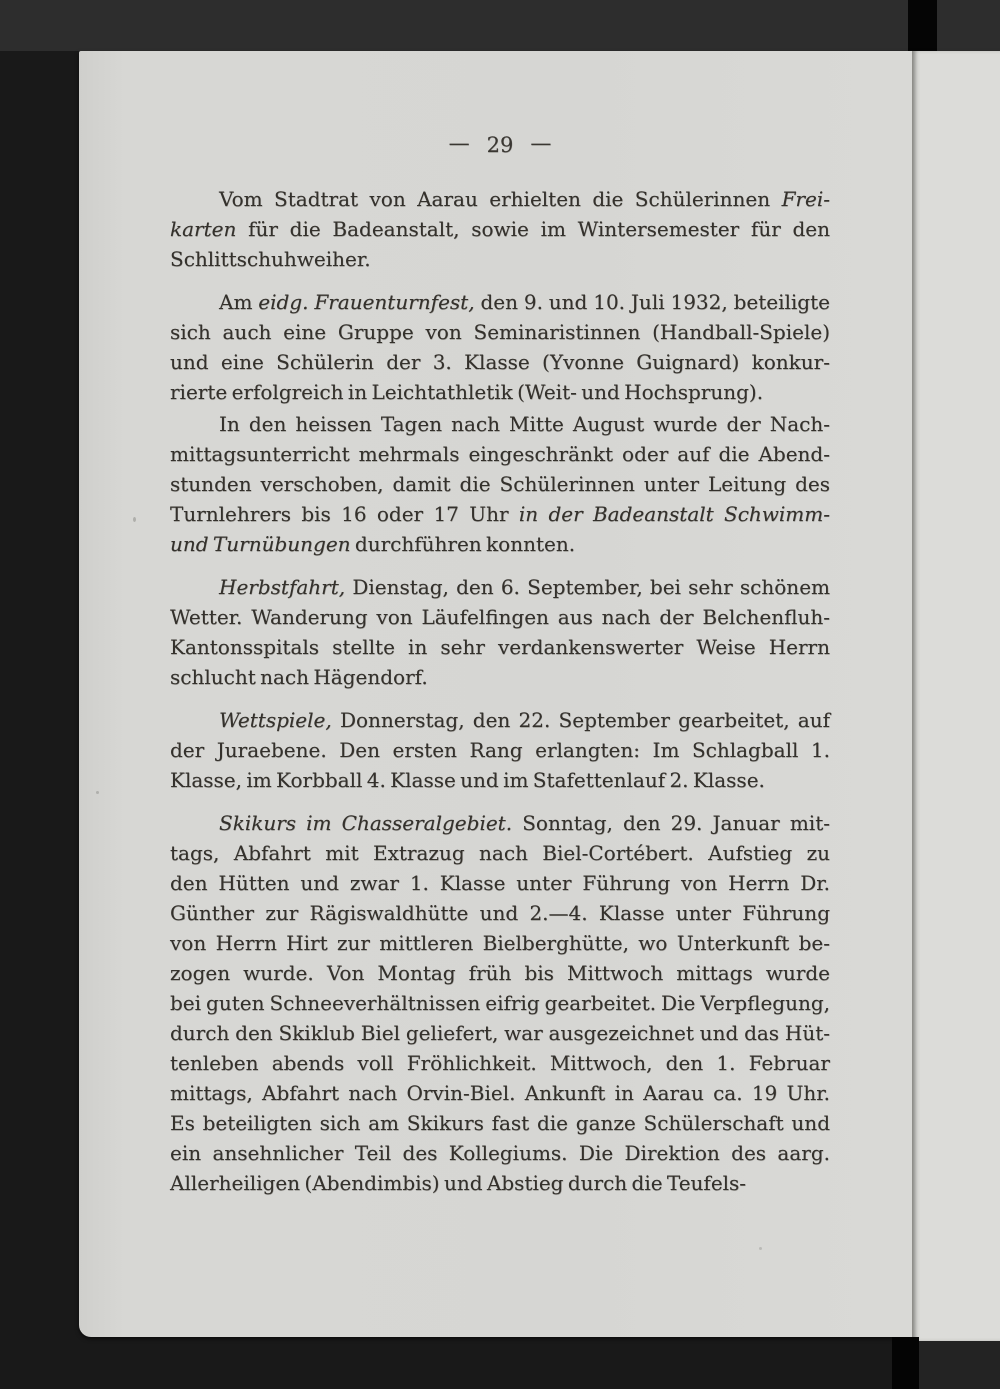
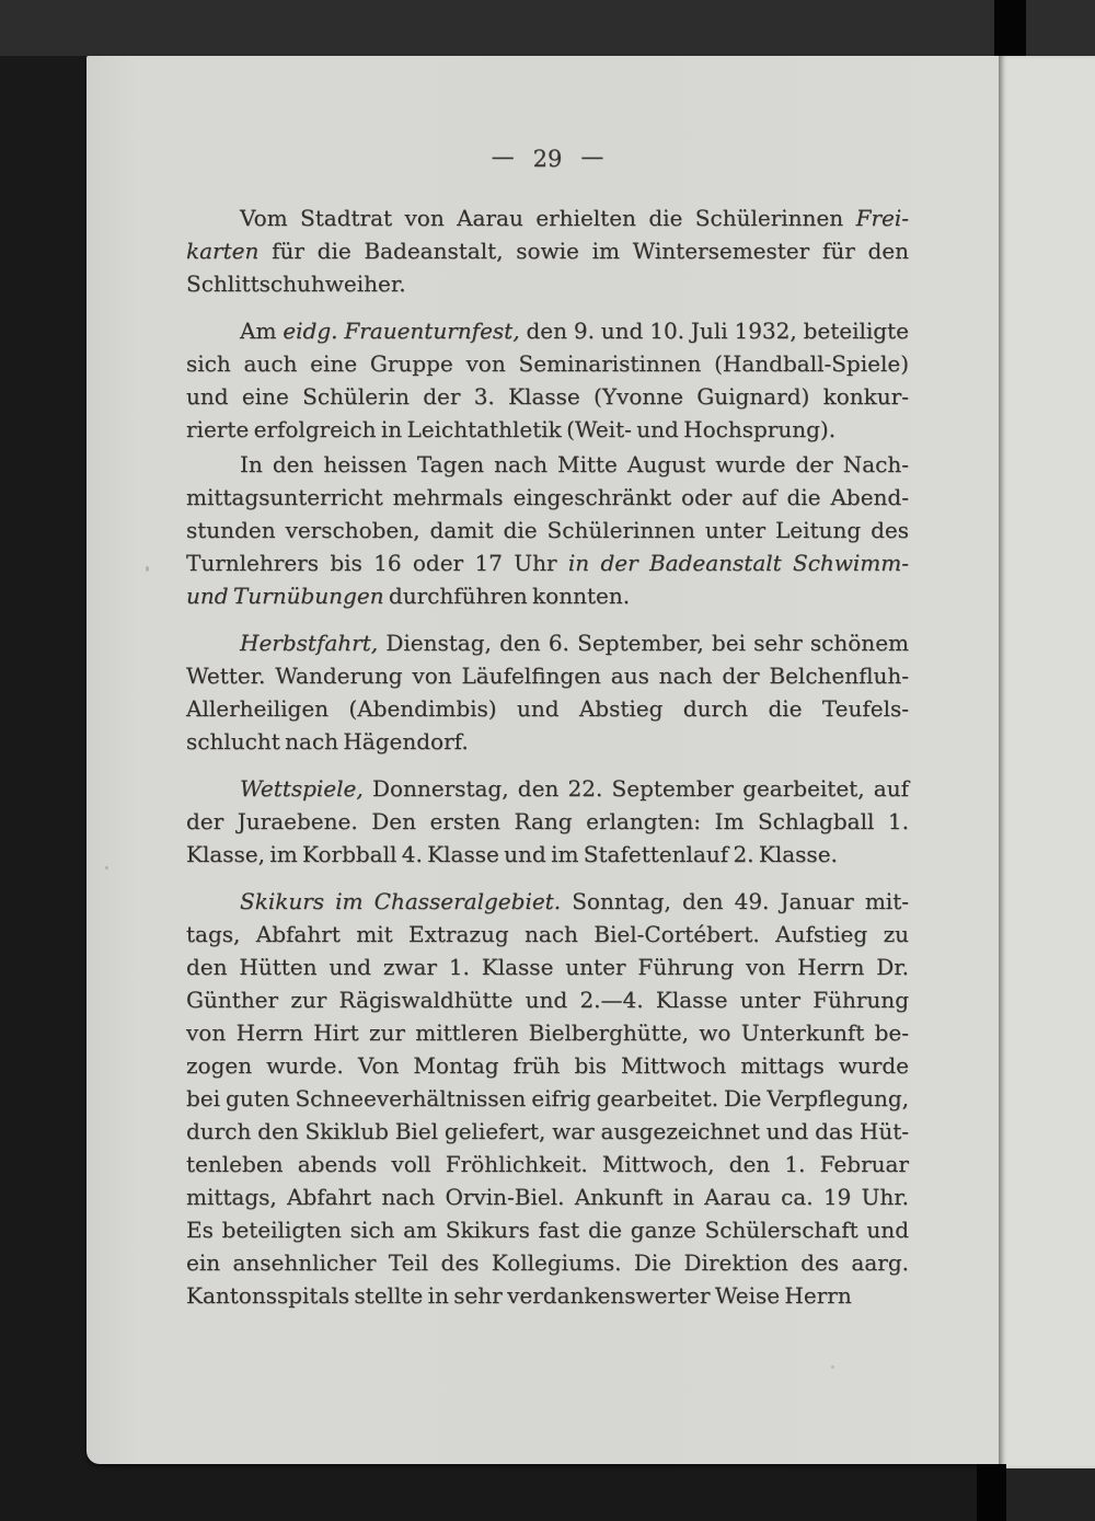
  — 29 —
  Vom Stadtrat von Aarau erhielten die Schülerinnen Frei-
  karten für die Badeanstalt, sowie im Wintersemester für den
  Schlittschuhweiher.
  Am eidg. Frauenturnfest, den 9. und 10. Juli 1932, beteiligte
  sich auch eine Gruppe von Seminaristinnen (Handball-Spiele)
  und eine Schülerin der 3. Klasse (Yvonne Guignard) konkur-
  rierte erfolgreich in Leichtathletik (Weit- und Hochsprung).
  In den heissen Tagen nach Mitte August wurde der Nach-
  mittagsunterricht mehrmals eingeschränkt oder auf die Abend-
  stunden verschoben, damit die Schülerinnen unter Leitung des
  Turnlehrers bis 16 oder 17 Uhr in der Badeanstalt Schwimm-
  und Turnübungen durchführen konnten.
  Herbstfahrt, Dienstag, den 6. September, bei sehr schönem
  Wetter. Wanderung von Läufelfingen aus nach der Belchenfluh-
- Kantonsspitals stellte in sehr verdankenswerter Weise Herrn
+ Allerheiligen (Abendimbis) und Abstieg durch die Teufels-
  schlucht nach Hägendorf.
  Wettspiele, Donnerstag, den 22. September gearbeitet, auf
  der Juraebene. Den ersten Rang erlangten: Im Schlagball 1.
  Klasse, im Korbball 4. Klasse und im Stafettenlauf 2. Klasse.
- Skikurs im Chasseralgebiet. Sonntag, den 29. Januar mit-
+ Skikurs im Chasseralgebiet. Sonntag, den 49. Januar mit-
  tags, Abfahrt mit Extrazug nach Biel-Cortébert. Aufstieg zu
  den Hütten und zwar 1. Klasse unter Führung von Herrn Dr.
  Günther zur Rägiswaldhütte und 2.—4. Klasse unter Führung
  von Herrn Hirt zur mittleren Bielberghütte, wo Unterkunft be-
  zogen wurde. Von Montag früh bis Mittwoch mittags wurde
  bei guten Schneeverhältnissen eifrig gearbeitet. Die Verpflegung,
  durch den Skiklub Biel geliefert, war ausgezeichnet und das Hüt-
  tenleben abends voll Fröhlichkeit. Mittwoch, den 1. Februar
  mittags, Abfahrt nach Orvin-Biel. Ankunft in Aarau ca. 19 Uhr.
  Es beteiligten sich am Skikurs fast die ganze Schülerschaft und
  ein ansehnlicher Teil des Kollegiums. Die Direktion des aarg.
- Allerheiligen (Abendimbis) und Abstieg durch die Teufels-
+ Kantonsspitals stellte in sehr verdankenswerter Weise Herrn
